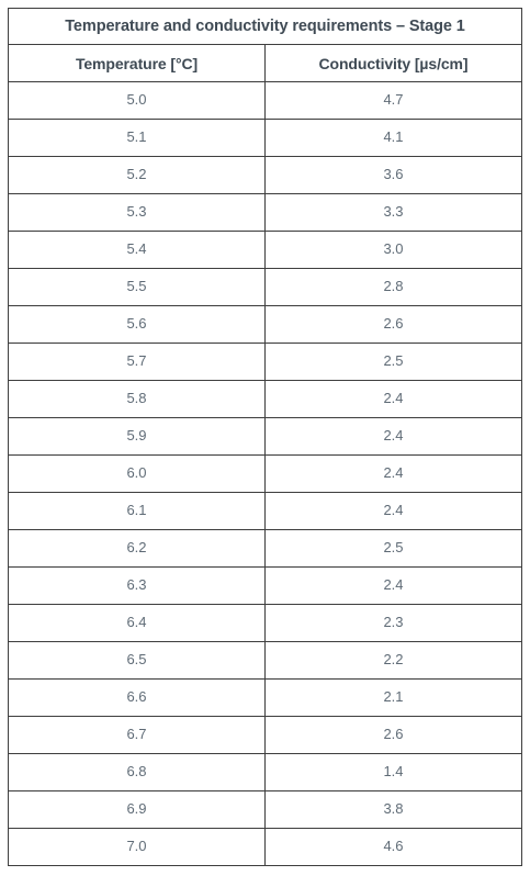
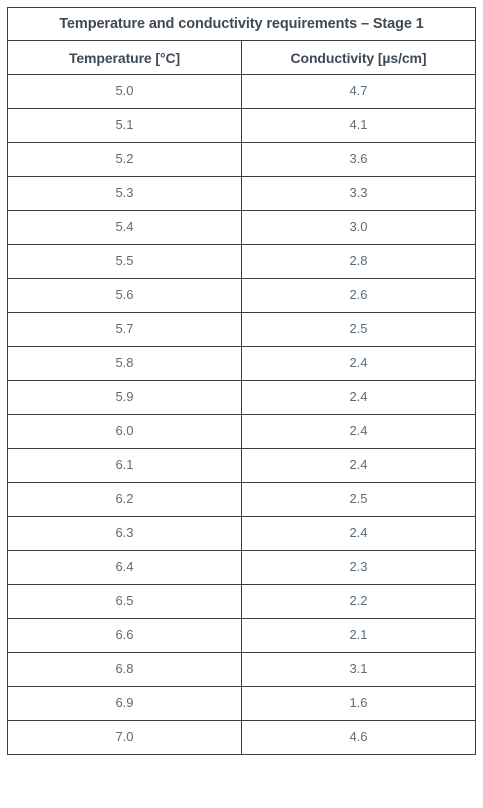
  Temperature and conductivity requirements – Stage 1
  Temperature [°C]	Conductivity [µs/cm]
  5.0	4.7
  5.1	4.1
  5.2	3.6
  5.3	3.3
  5.4	3.0
  5.5	2.8
  5.6	2.6
  5.7	2.5
  5.8	2.4
  5.9	2.4
  6.0	2.4
  6.1	2.4
  6.2	2.5
  6.3	2.4
  6.4	2.3
  6.5	2.2
  6.6	2.1
- 6.7	2.6
- 6.8	1.4
+ 6.8	3.1
- 6.9	3.8
+ 6.9	1.6
  7.0	4.6
